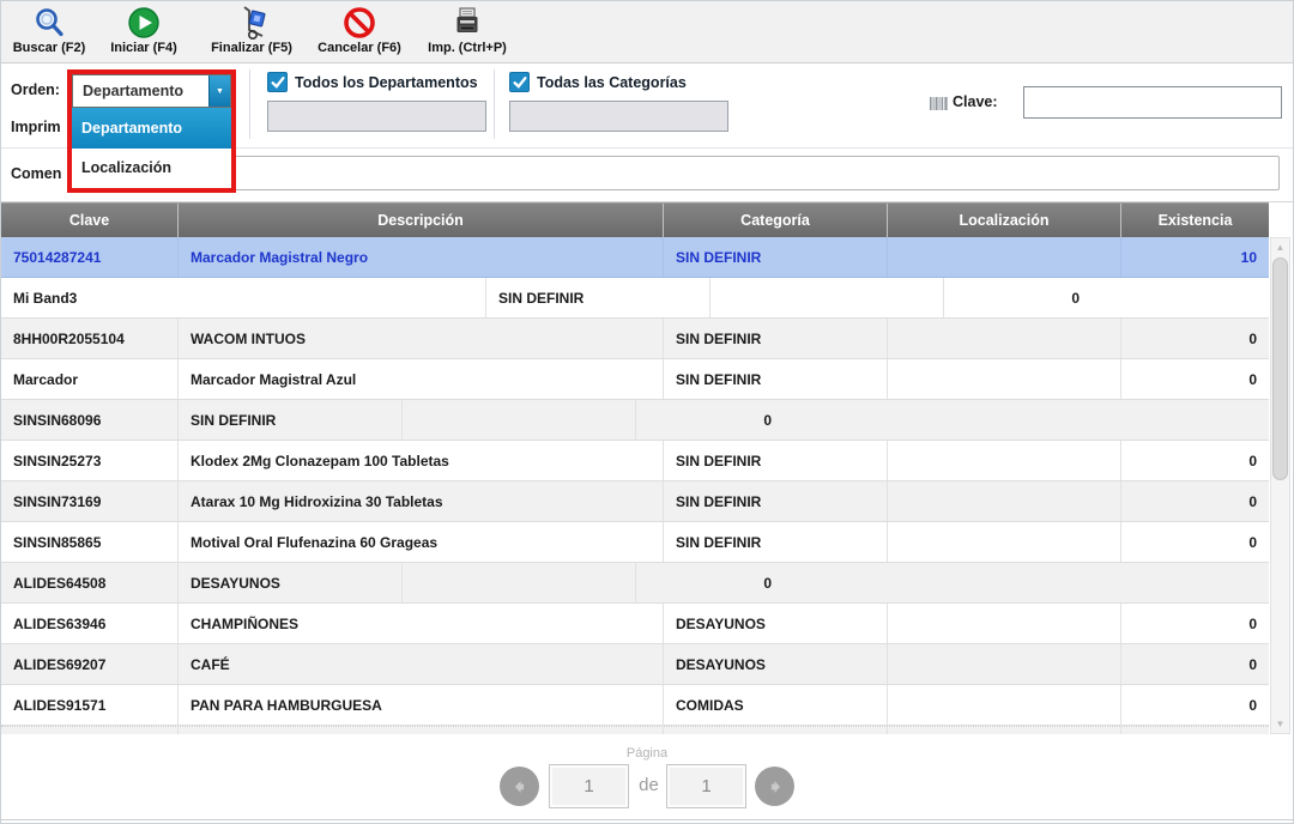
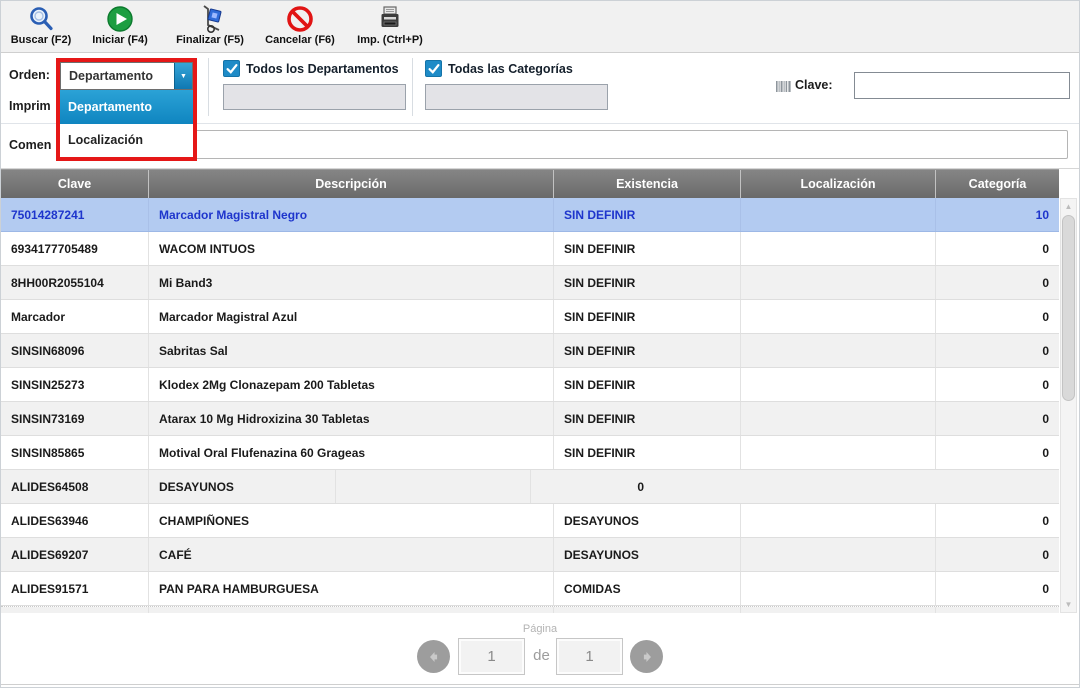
  Buscar (F2)
  Iniciar (F4)
  Finalizar (F5)
  Cancelar (F6)
  Imp. (Ctrl+P)
  Orden:
  Imprim
  Todos los Departamentos
  Todas las Categorías
  Clave:
  Comen
  Departamento
  Departamento
  Localización
  Clave
  Descripción
- Categoría
+ Existencia
  Localización
- Existencia
+ Categoría
  75014287241
  Marcador Magistral Negro
  SIN DEFINIR
  10
+ 6934177705489
- Mi Band3
+ WACOM INTUOS
  SIN DEFINIR
  0
  8HH00R2055104
- WACOM INTUOS
+ Mi Band3
  SIN DEFINIR
  0
  Marcador
  Marcador Magistral Azul
  SIN DEFINIR
  0
  SINSIN68096
+ Sabritas Sal
  SIN DEFINIR
  0
  SINSIN25273
- Klodex 2Mg Clonazepam 100 Tabletas
+ Klodex 2Mg Clonazepam 200 Tabletas
  SIN DEFINIR
  0
  SINSIN73169
  Atarax 10 Mg Hidroxizina 30 Tabletas
  SIN DEFINIR
  0
  SINSIN85865
  Motival Oral Flufenazina 60 Grageas
  SIN DEFINIR
  0
  ALIDES64508
  DESAYUNOS
  0
  ALIDES63946
  CHAMPIÑONES
  DESAYUNOS
  0
  ALIDES69207
  CAFÉ
  DESAYUNOS
  0
  ALIDES91571
  PAN PARA HAMBURGUESA
  COMIDAS
  0
  ▲
  ▼
  Página
  1
  de
  1
